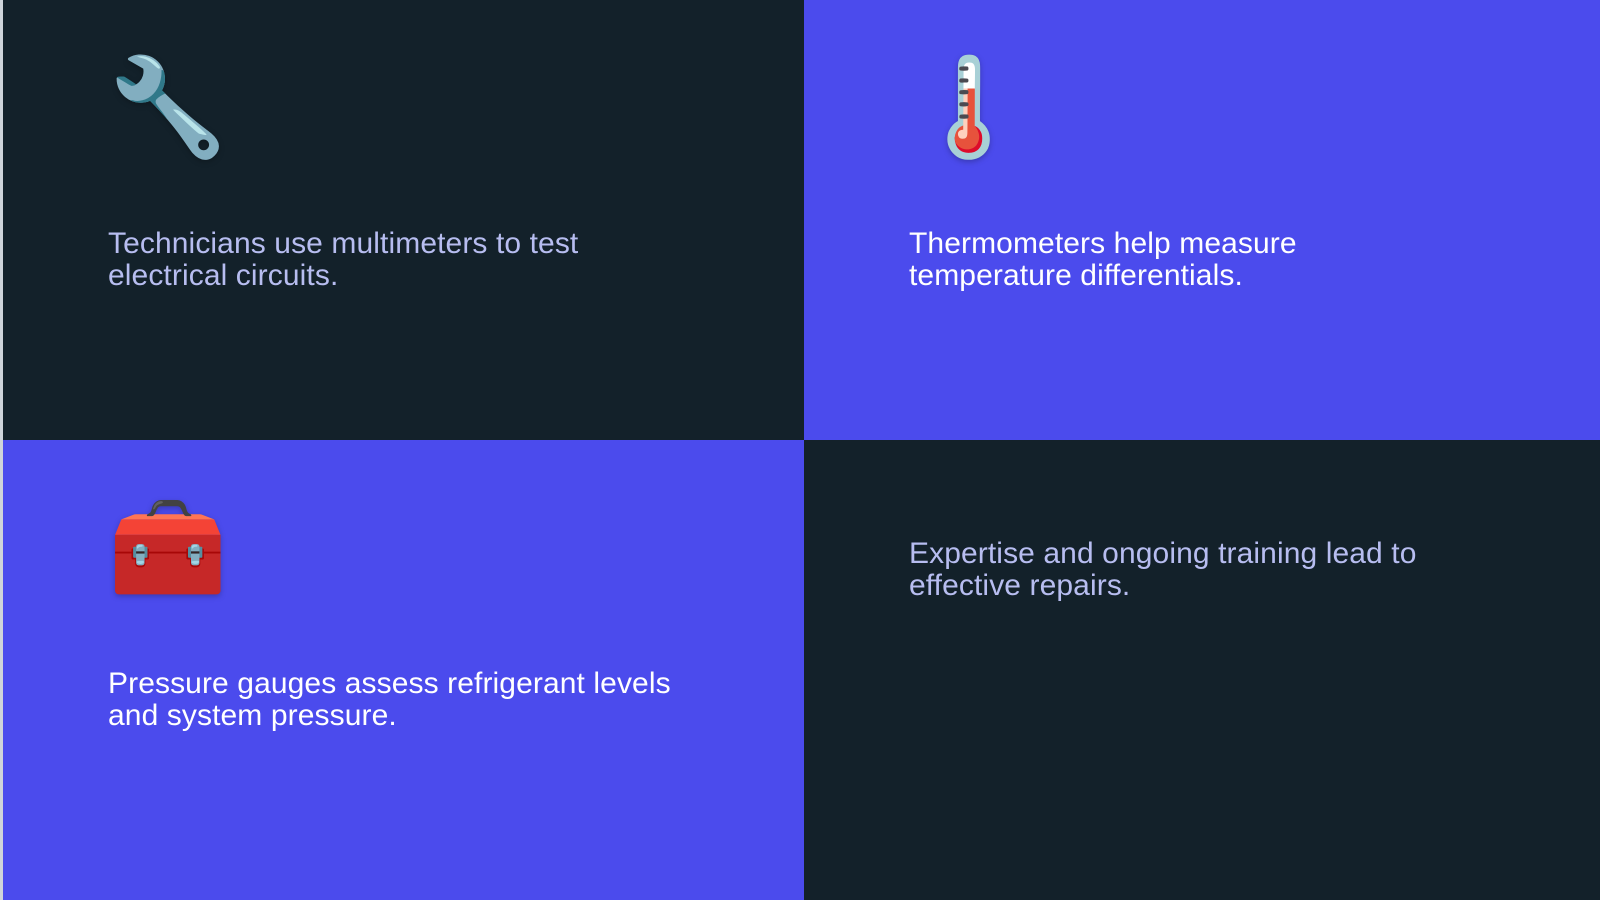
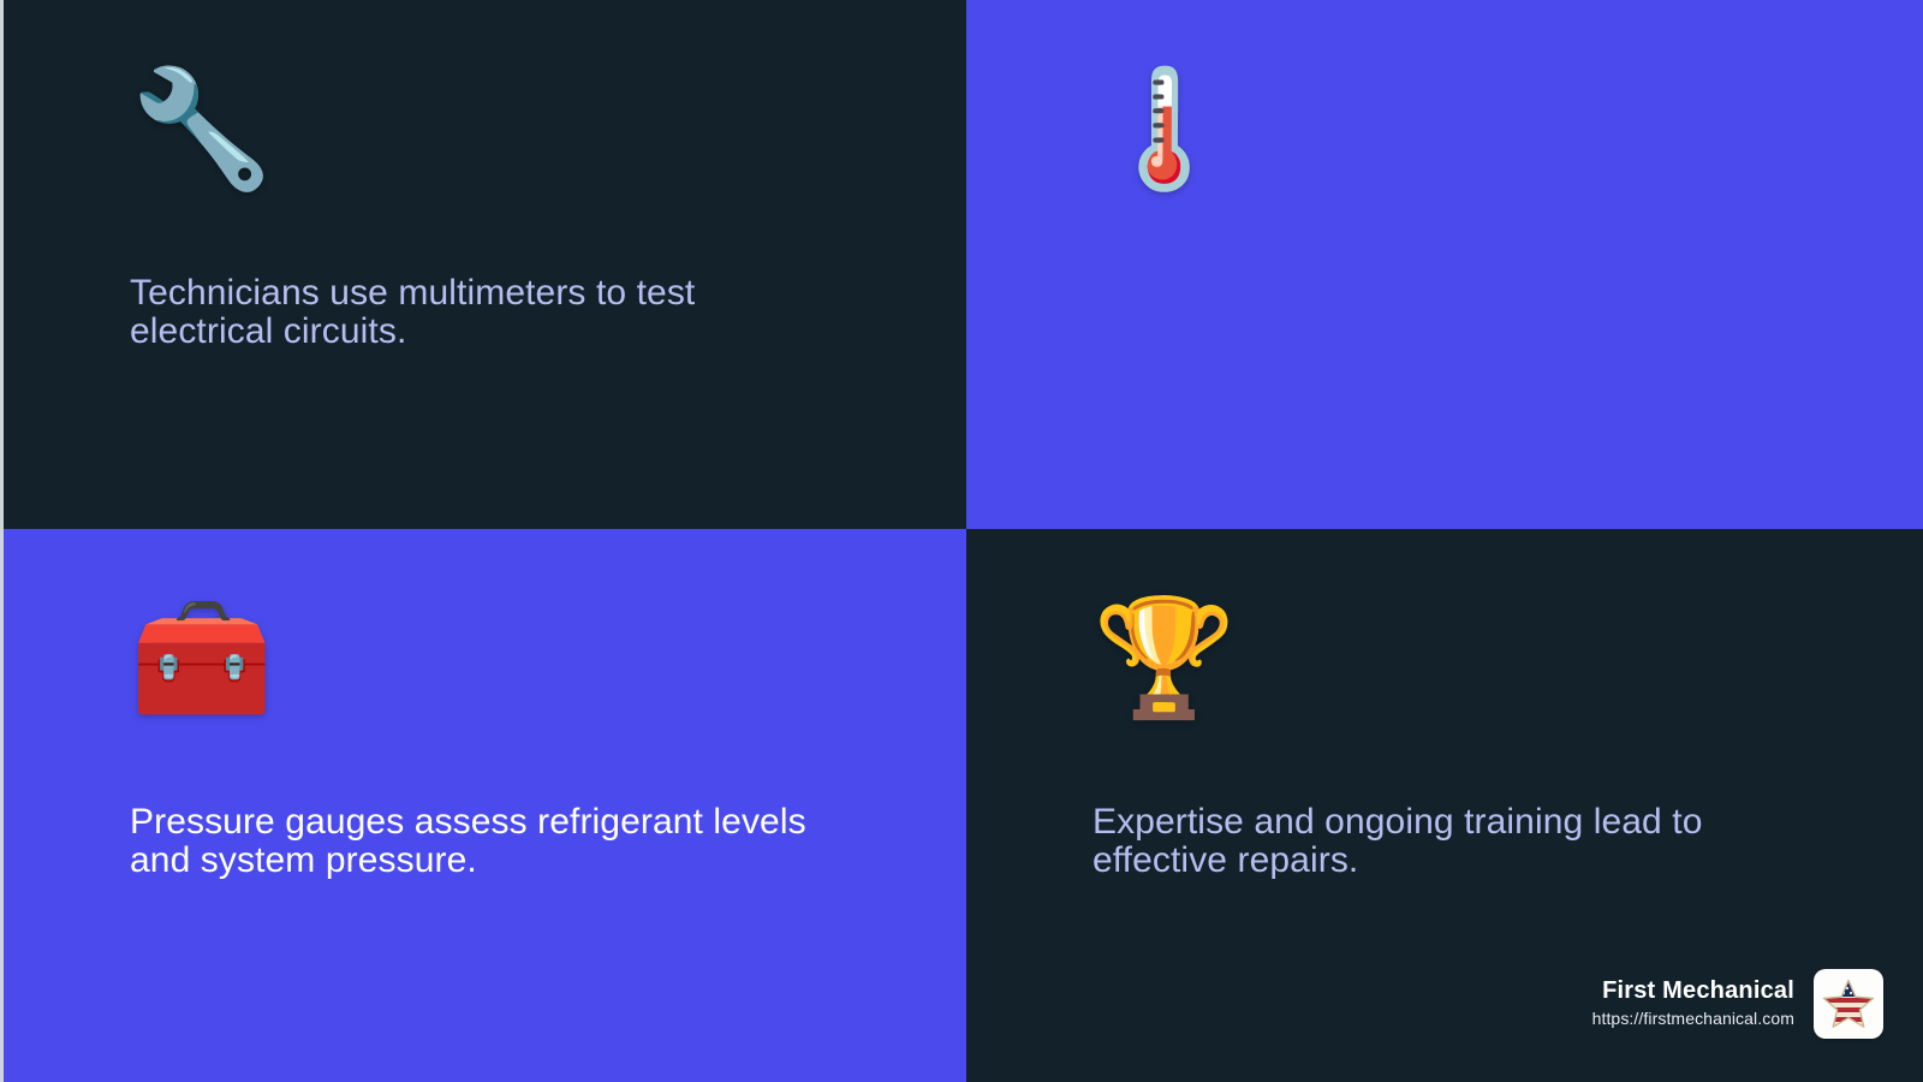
  🔧
  Technicians use multimeters to test
  electrical circuits.
  🌡️
- Thermometers help measure
- temperature differentials.
  🧰
  Pressure gauges assess refrigerant levels
  and system pressure.
+ 🏆
  Expertise and ongoing training lead to
  effective repairs.
+ First Mechanical
+ https://firstmechanical.com
